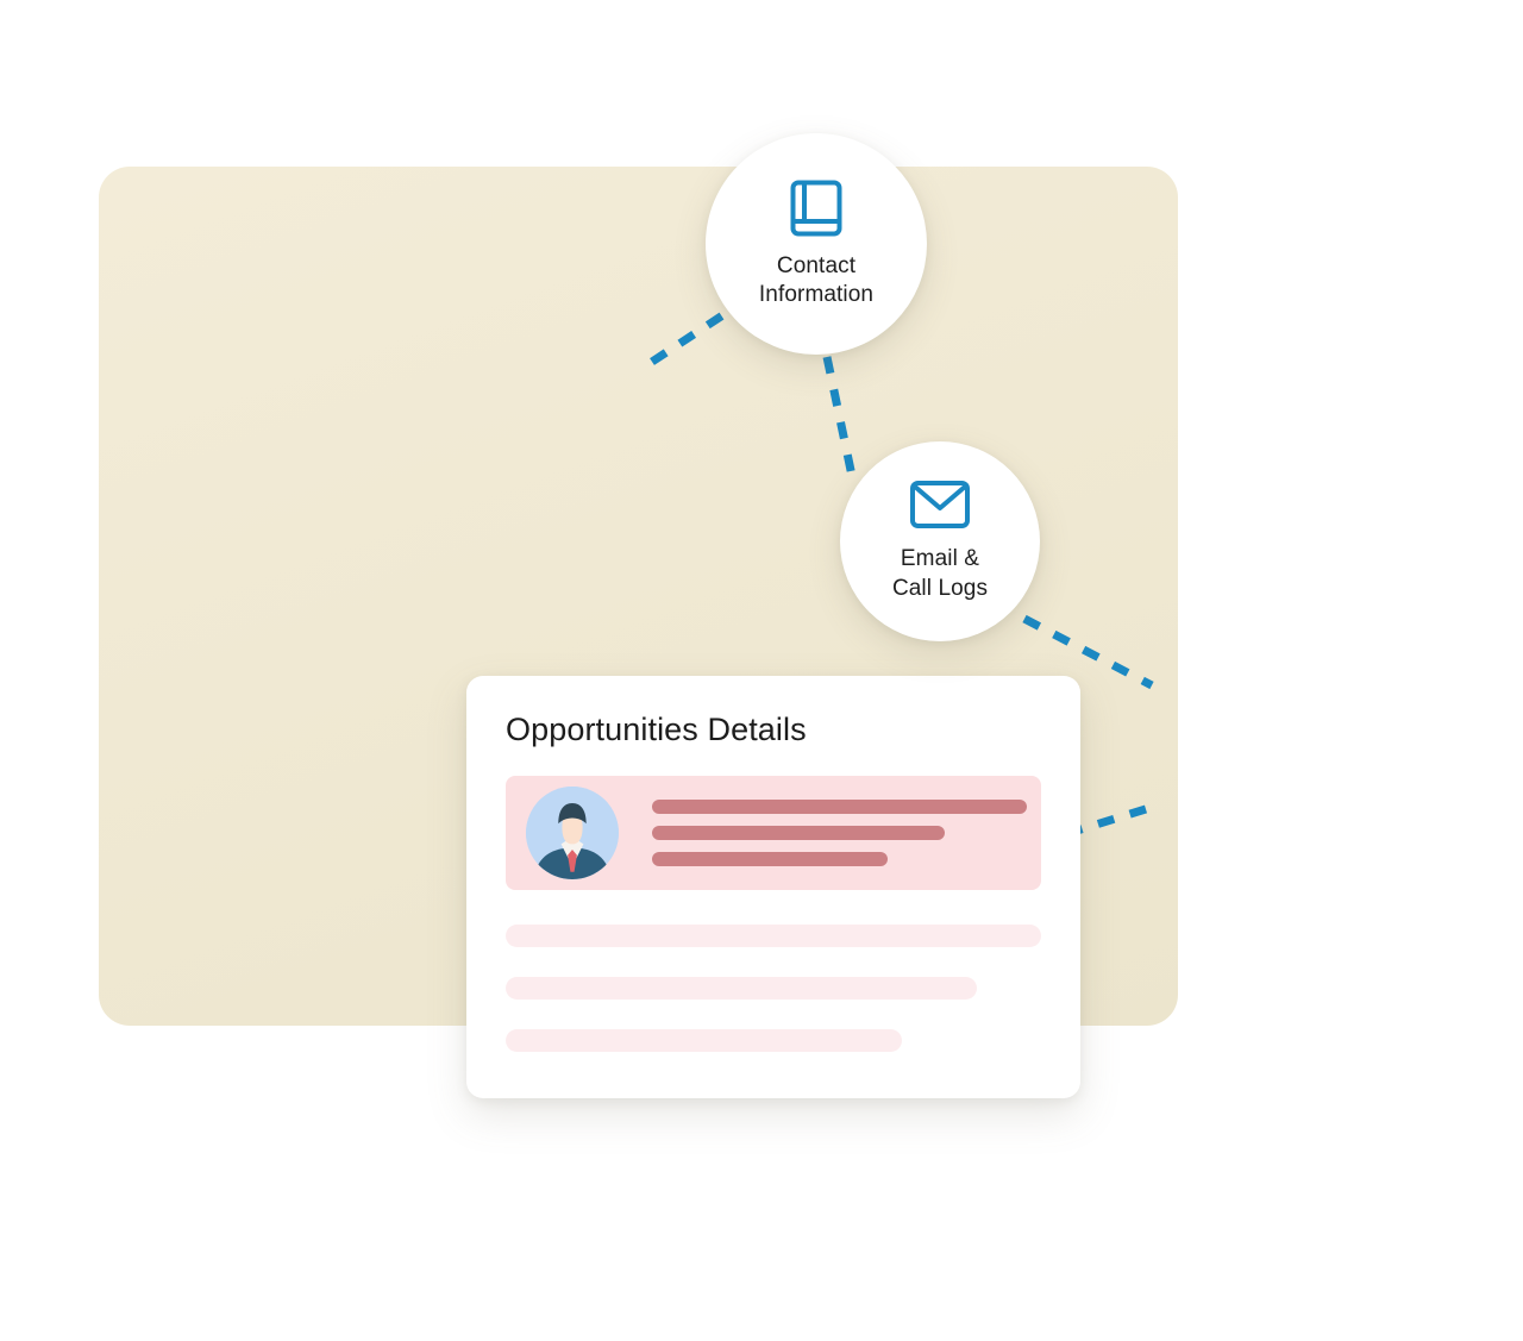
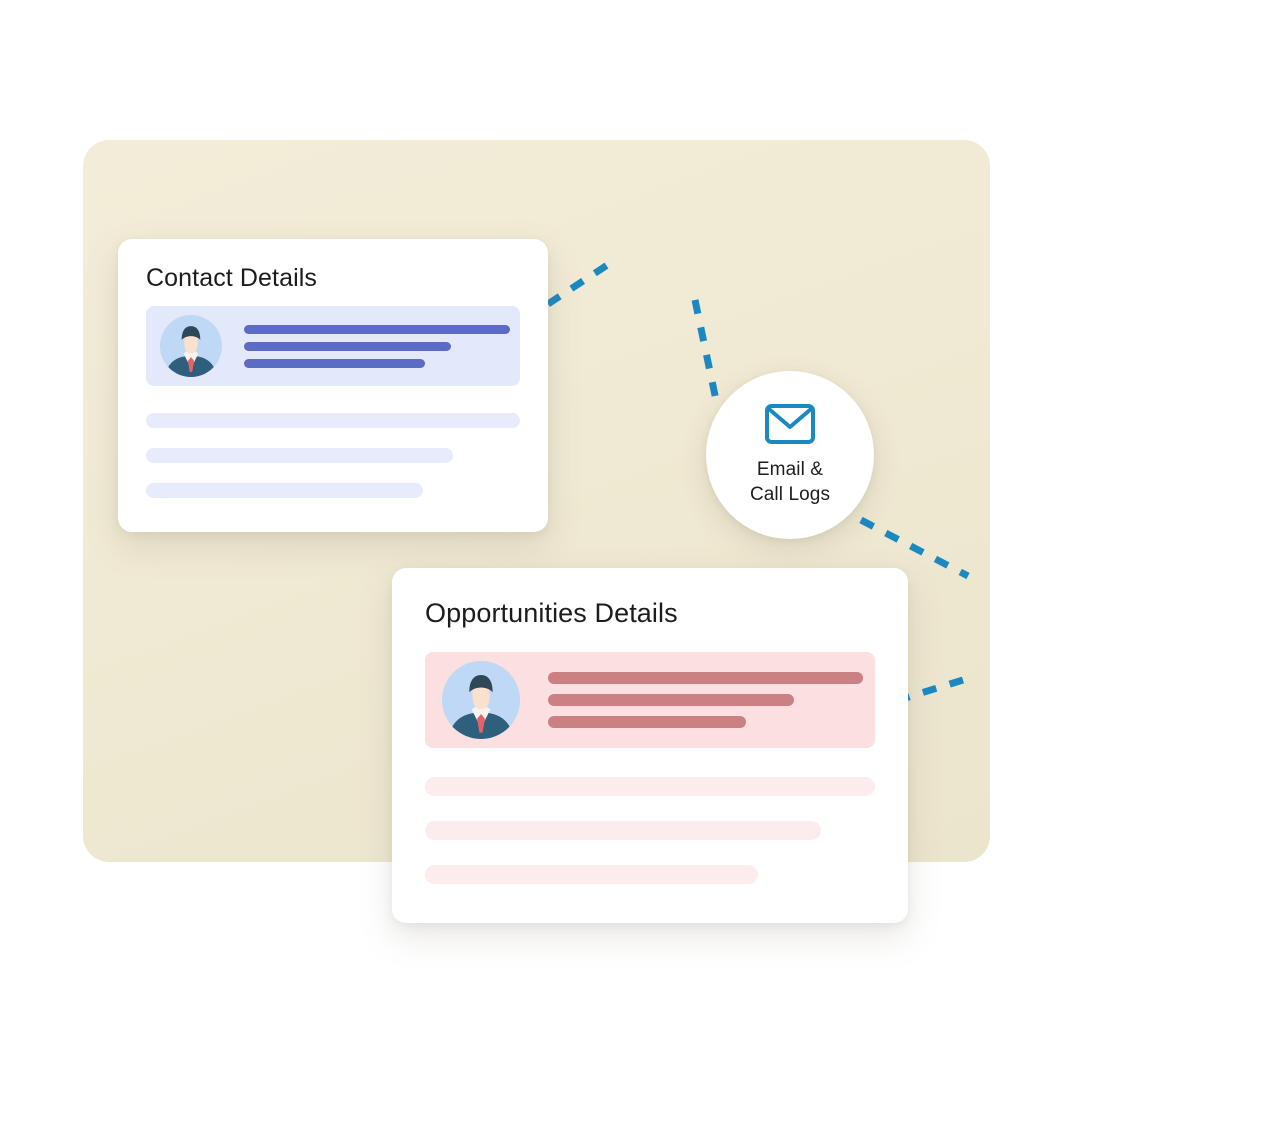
+ Contact Details
  Opportunities Details
- Contact
- Information
  Email &
  Call Logs
